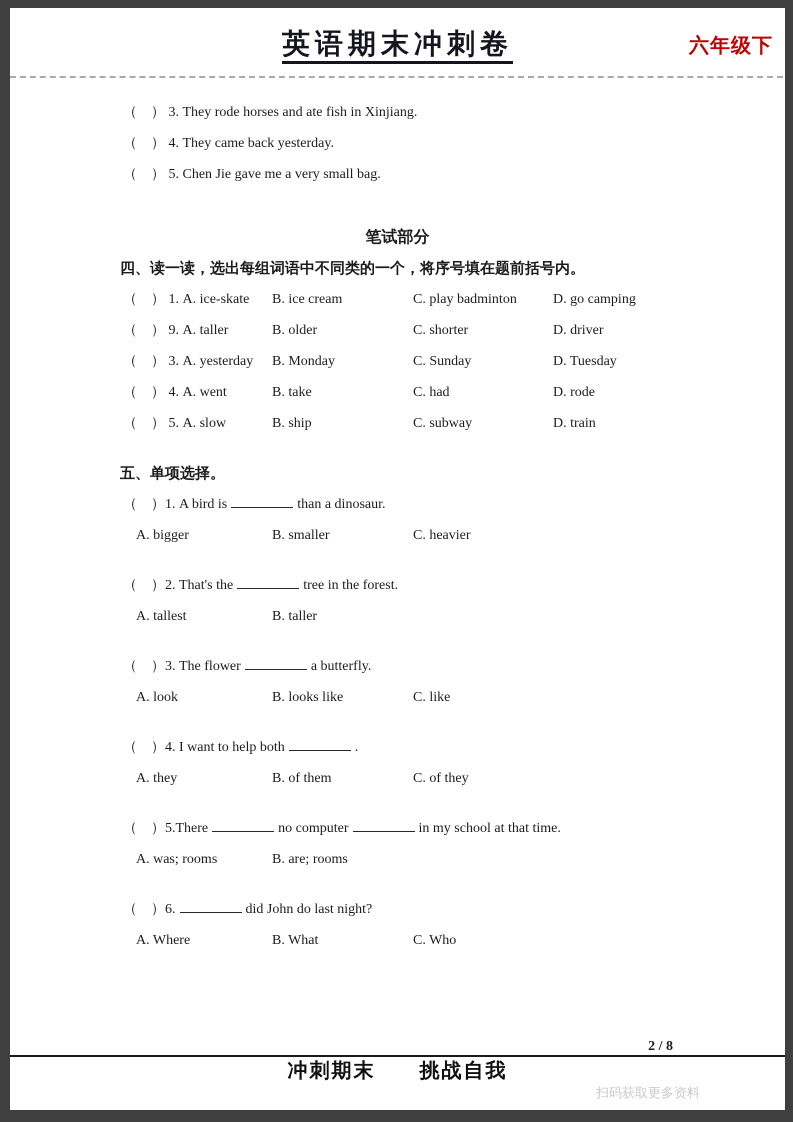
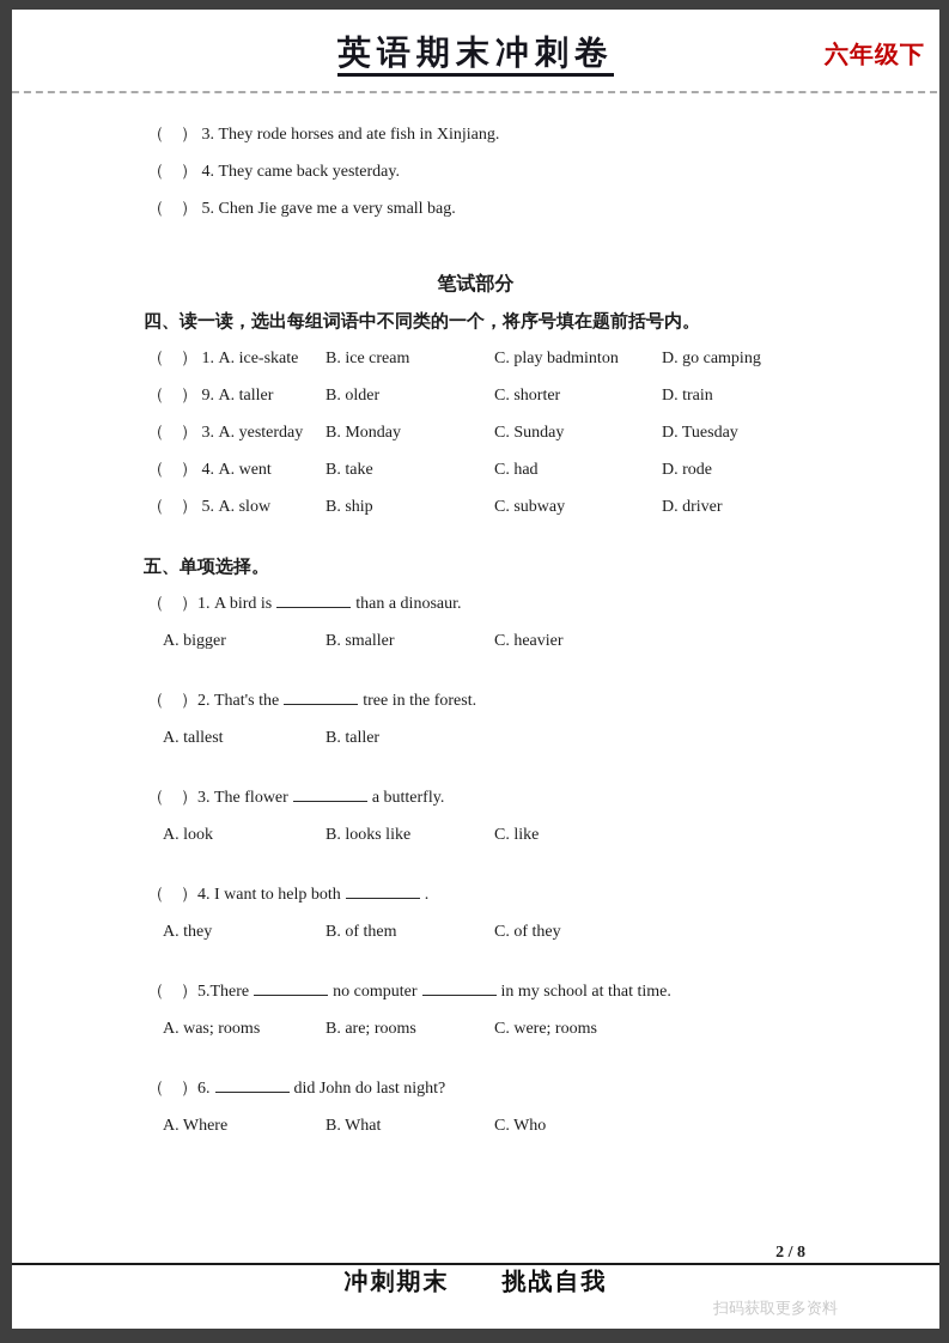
  英语期末冲刺卷
  六年级下
  （ ） 3. They rode horses and ate fish in Xinjiang.
  （ ） 4. They came back yesterday.
  （ ） 5. Chen Jie gave me a very small bag.
  笔试部分
  四、读一读，选出每组词语中不同类的一个，将序号填在题前括号内。
  （ ） 1. A. ice-skate
  B. ice cream
  C. play badminton
  D. go camping
  （ ） 9. A. taller
  B. older
  C. shorter
- D. driver
+ D. train
  （ ） 3. A. yesterday
  B. Monday
  C. Sunday
  D. Tuesday
  （ ） 4. A. went
  B. take
  C. had
  D. rode
  （ ） 5. A. slow
  B. ship
  C. subway
- D. train
+ D. driver
  五、单项选择。
  （ ）1. A bird is than a dinosaur.
  A. bigger
  B. smaller
  C. heavier
  （ ）2. That's the tree in the forest.
  A. tallest
  B. taller
  （ ）3. The flower a butterfly.
  A. look
  B. looks like
  C. like
  （ ）4. I want to help both .
  A. they
  B. of them
  C. of they
  （ ）5.There no computer in my school at that time.
  A. was; rooms
  B. are; rooms
+ C. were; rooms
  （ ）6. did John do last night?
  A. Where
  B. What
  C. Who
  2 / 8
  冲刺期末 挑战自我
  扫码获取更多资料
